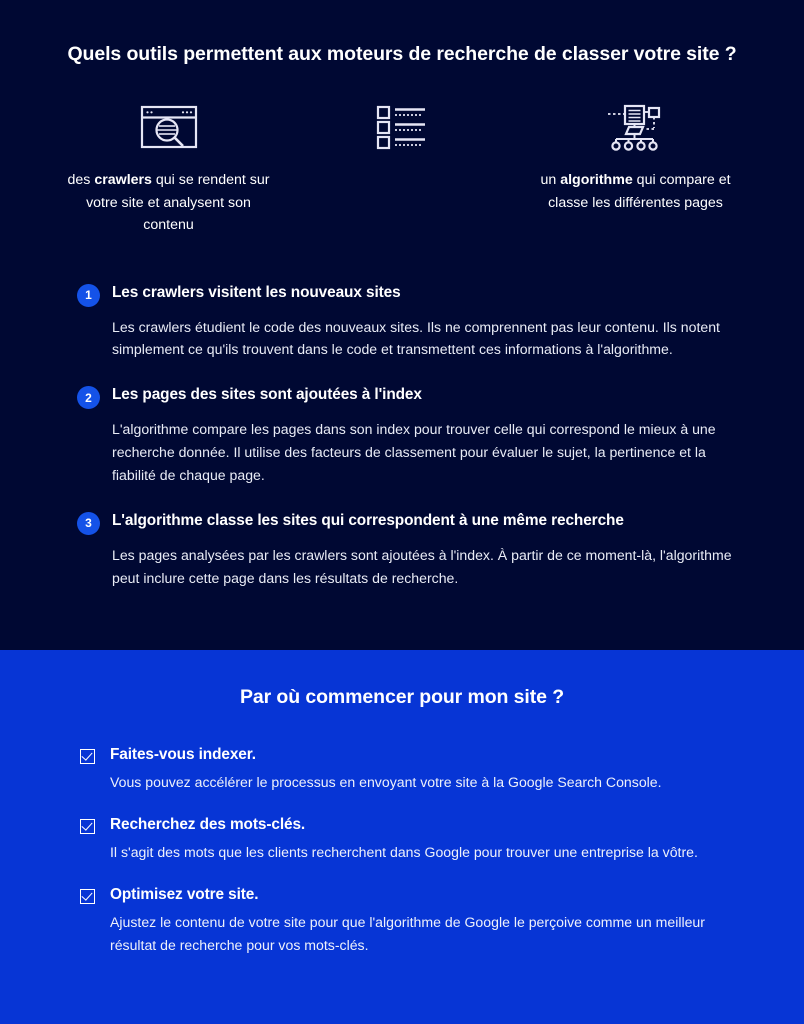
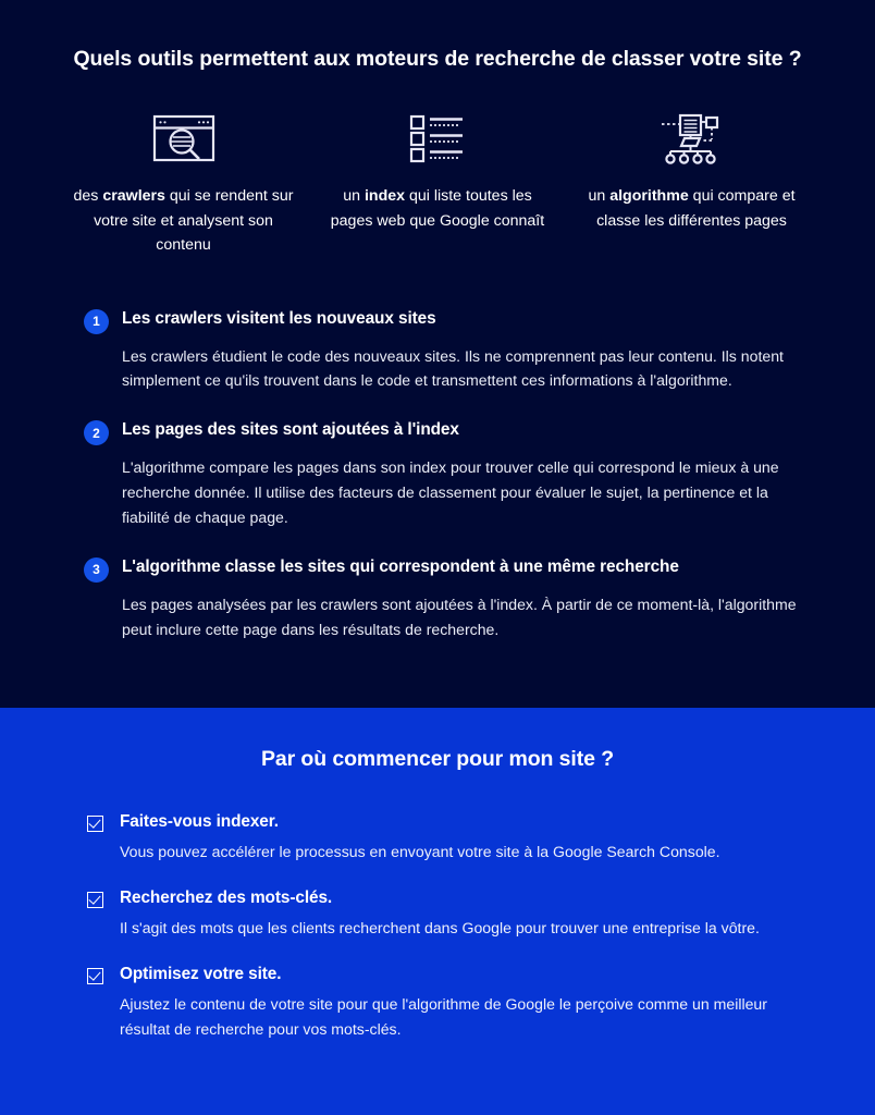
  Quels outils permettent aux moteurs de recherche de classer votre site ?
  des crawlers qui se rendent sur votre site et analysent son contenu
+ un index qui liste toutes les pages web que Google connaît
  un algorithme qui compare et classe les différentes pages
  1
  Les crawlers visitent les nouveaux sites
  Les crawlers étudient le code des nouveaux sites. Ils ne comprennent pas leur contenu. Ils notent simplement ce qu'ils trouvent dans le code et transmettent ces informations à l'algorithme.
  2
  Les pages des sites sont ajoutées à l'index
  L'algorithme compare les pages dans son index pour trouver celle qui correspond le mieux à une recherche donnée. Il utilise des facteurs de classement pour évaluer le sujet, la pertinence et la fiabilité de chaque page.
  3
  L'algorithme classe les sites qui correspondent à une même recherche
  Les pages analysées par les crawlers sont ajoutées à l'index. À partir de ce moment-là, l'algorithme peut inclure cette page dans les résultats de recherche.
  Par où commencer pour mon site ?
  Faites-vous indexer.
  Vous pouvez accélérer le processus en envoyant votre site à la Google Search Console.
  Recherchez des mots-clés.
  Il s'agit des mots que les clients recherchent dans Google pour trouver une entreprise la vôtre.
  Optimisez votre site.
  Ajustez le contenu de votre site pour que l'algorithme de Google le perçoive comme un meilleur résultat de recherche pour vos mots-clés.
